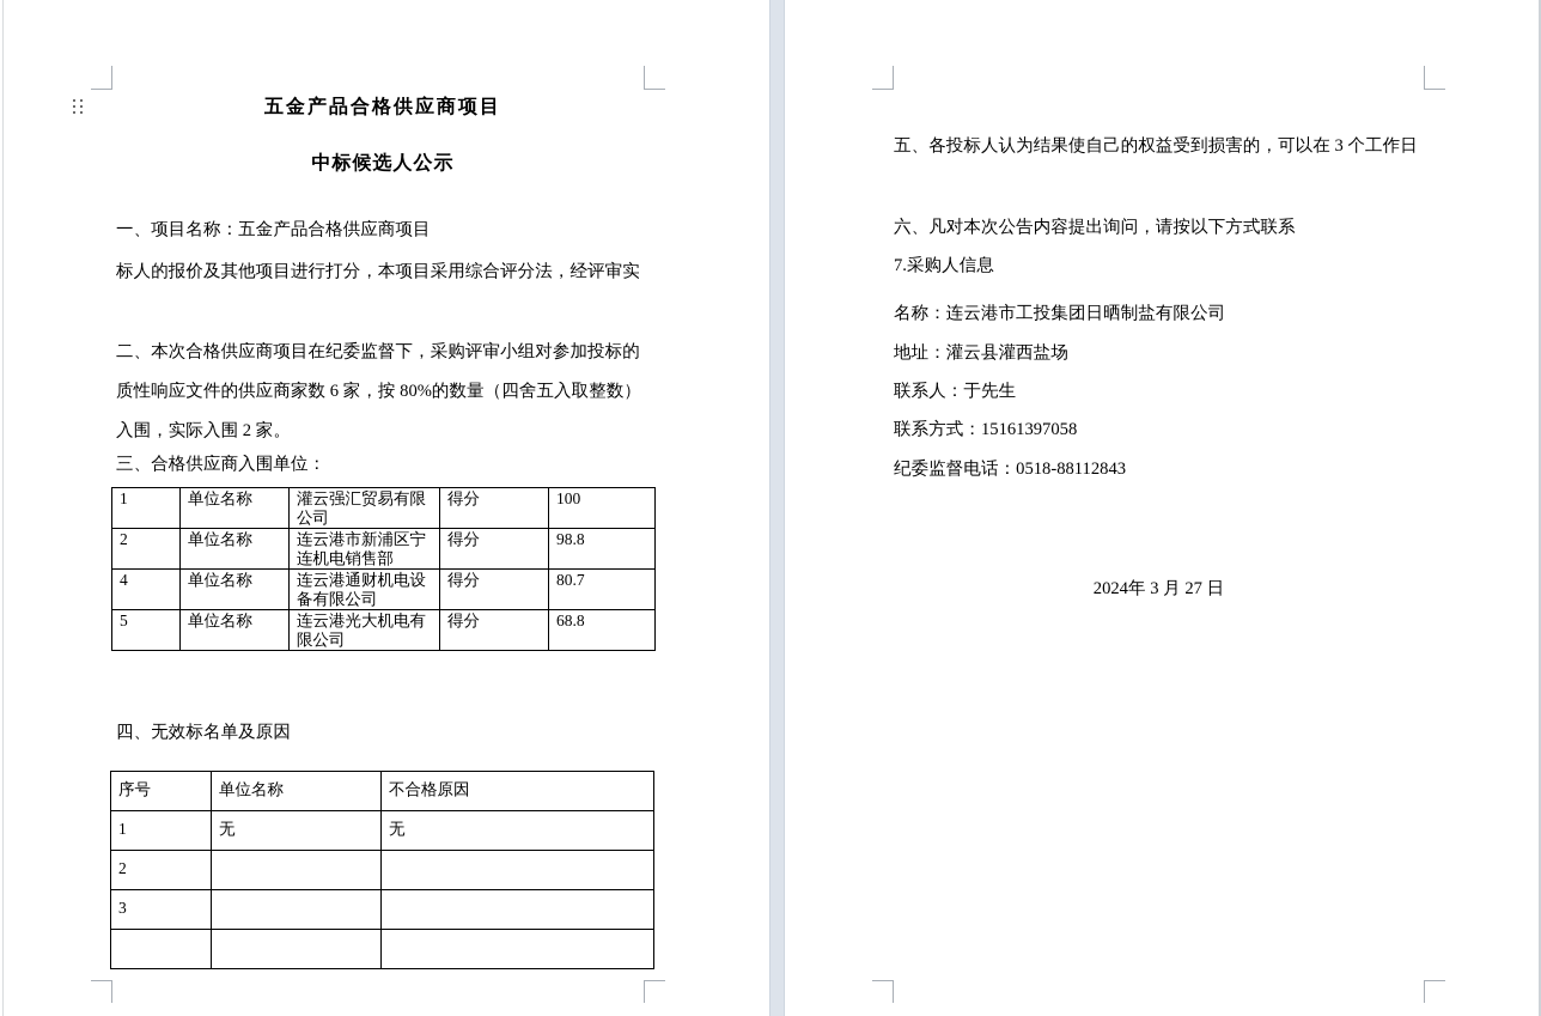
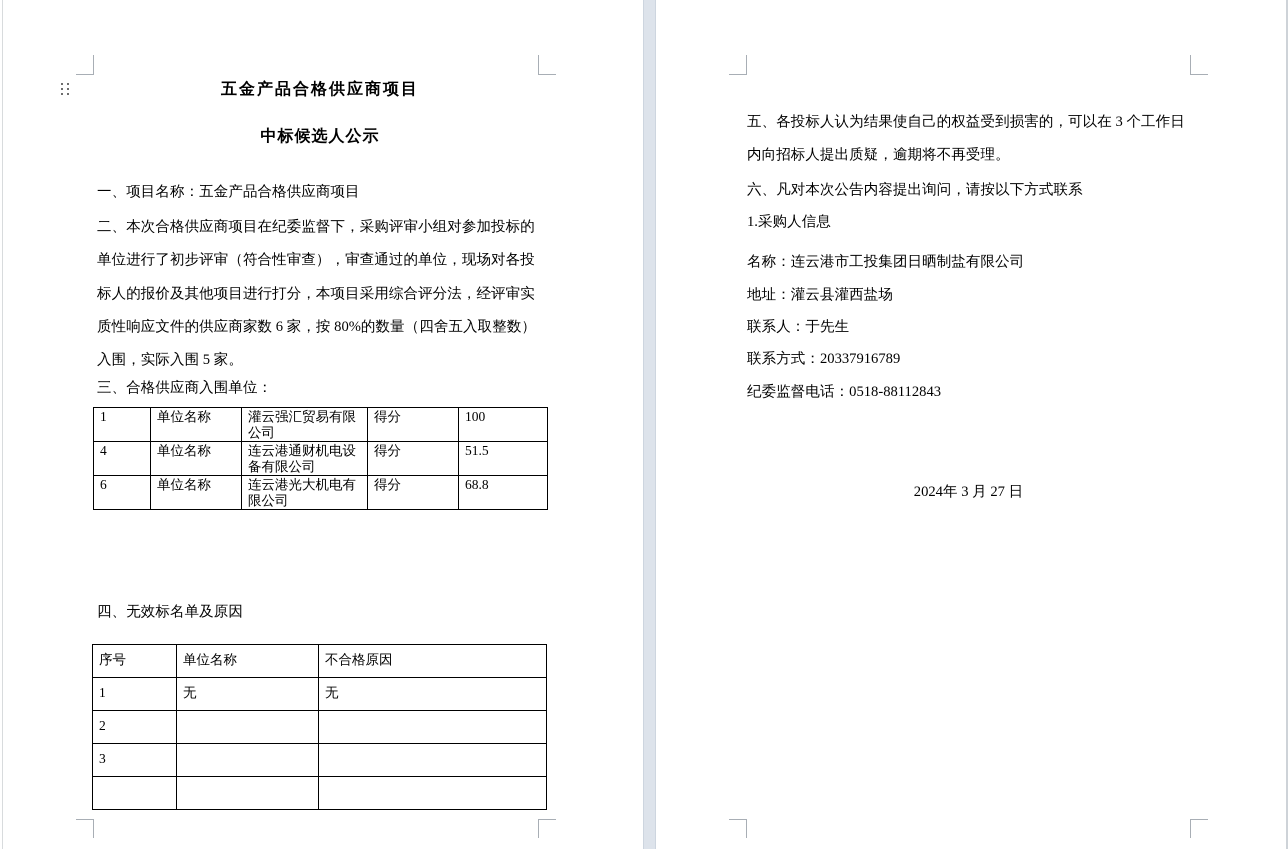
  五金产品合格供应商项目
  中标候选人公示
  一、项目名称：五金产品合格供应商项目
- 标人的报价及其他项目进行打分，本项目采用综合评分法，经评审实
+ 二、本次合格供应商项目在纪委监督下，采购评审小组对参加投标的
+ 单位进行了初步评审（符合性审查），审查通过的单位，现场对各投
- 二、本次合格供应商项目在纪委监督下，采购评审小组对参加投标的
+ 标人的报价及其他项目进行打分，本项目采用综合评分法，经评审实
  质性响应文件的供应商家数 6 家，按 80%的数量（四舍五入取整数）
- 入围，实际入围 2 家。
+ 入围，实际入围 5 家。
  三、合格供应商入围单位：
  1	单位名称	灌云强汇贸易有限公司	得分	100
- 2	单位名称	连云港市新浦区宁连机电销售部	得分	98.8
- 4	单位名称	连云港通财机电设备有限公司	得分	80.7
+ 4	单位名称	连云港通财机电设备有限公司	得分	51.5
- 5	单位名称	连云港光大机电有限公司	得分	68.8
+ 6	单位名称	连云港光大机电有限公司	得分	68.8
  四、无效标名单及原因
  序号	单位名称	不合格原因
  1	无	无
  2
  3
  五、各投标人认为结果使自己的权益受到损害的，可以在 3 个工作日
+ 内向招标人提出质疑，逾期将不再受理。
  六、凡对本次公告内容提出询问，请按以下方式联系
- 7.采购人信息
+ 1.采购人信息
  名称：连云港市工投集团日晒制盐有限公司
  地址：灌云县灌西盐场
  联系人：于先生
- 联系方式：15161397058
+ 联系方式：20337916789
  纪委监督电话：0518-88112843
  2024年 3 月 27 日
